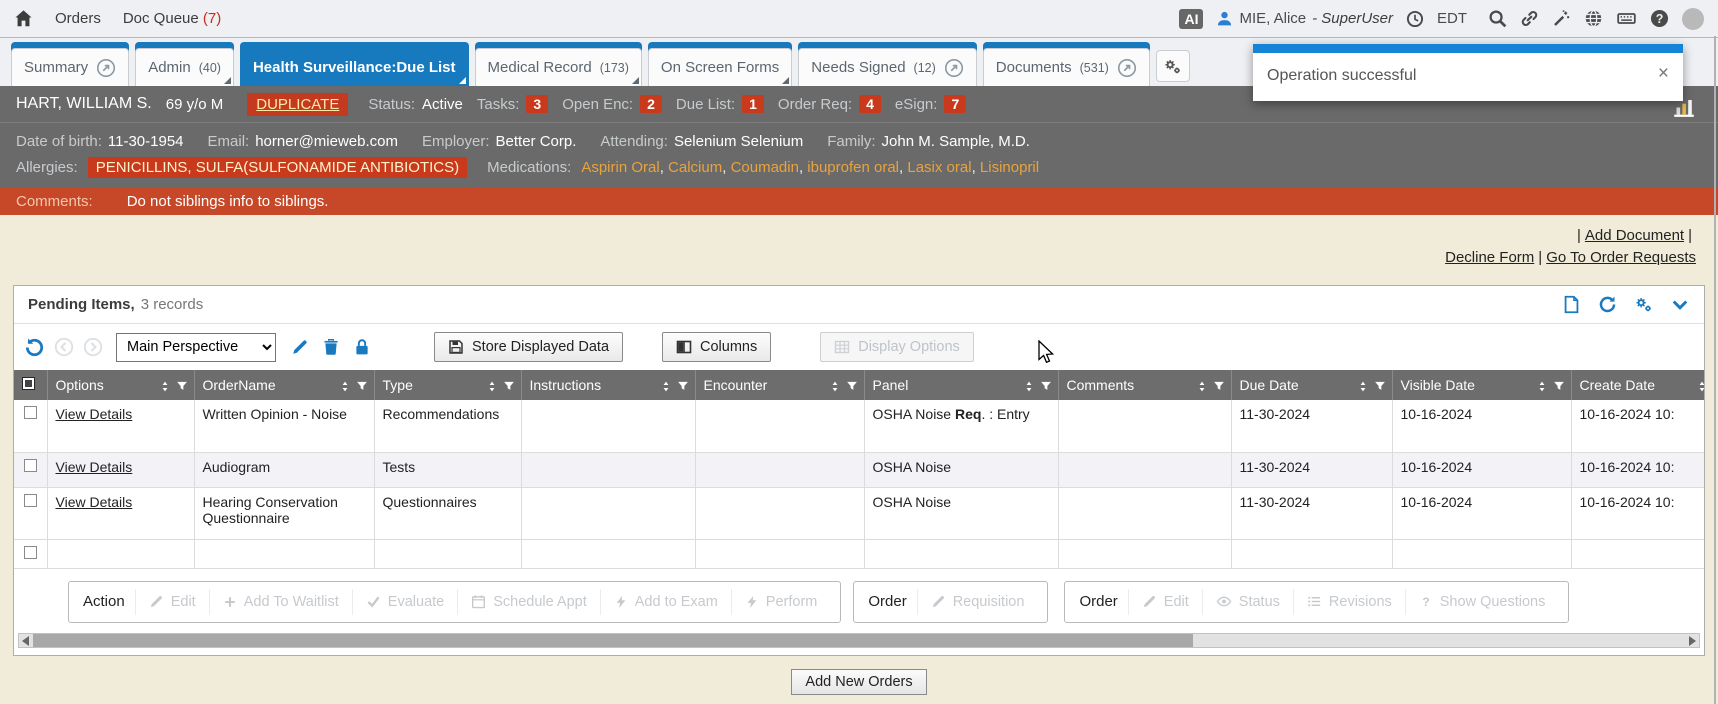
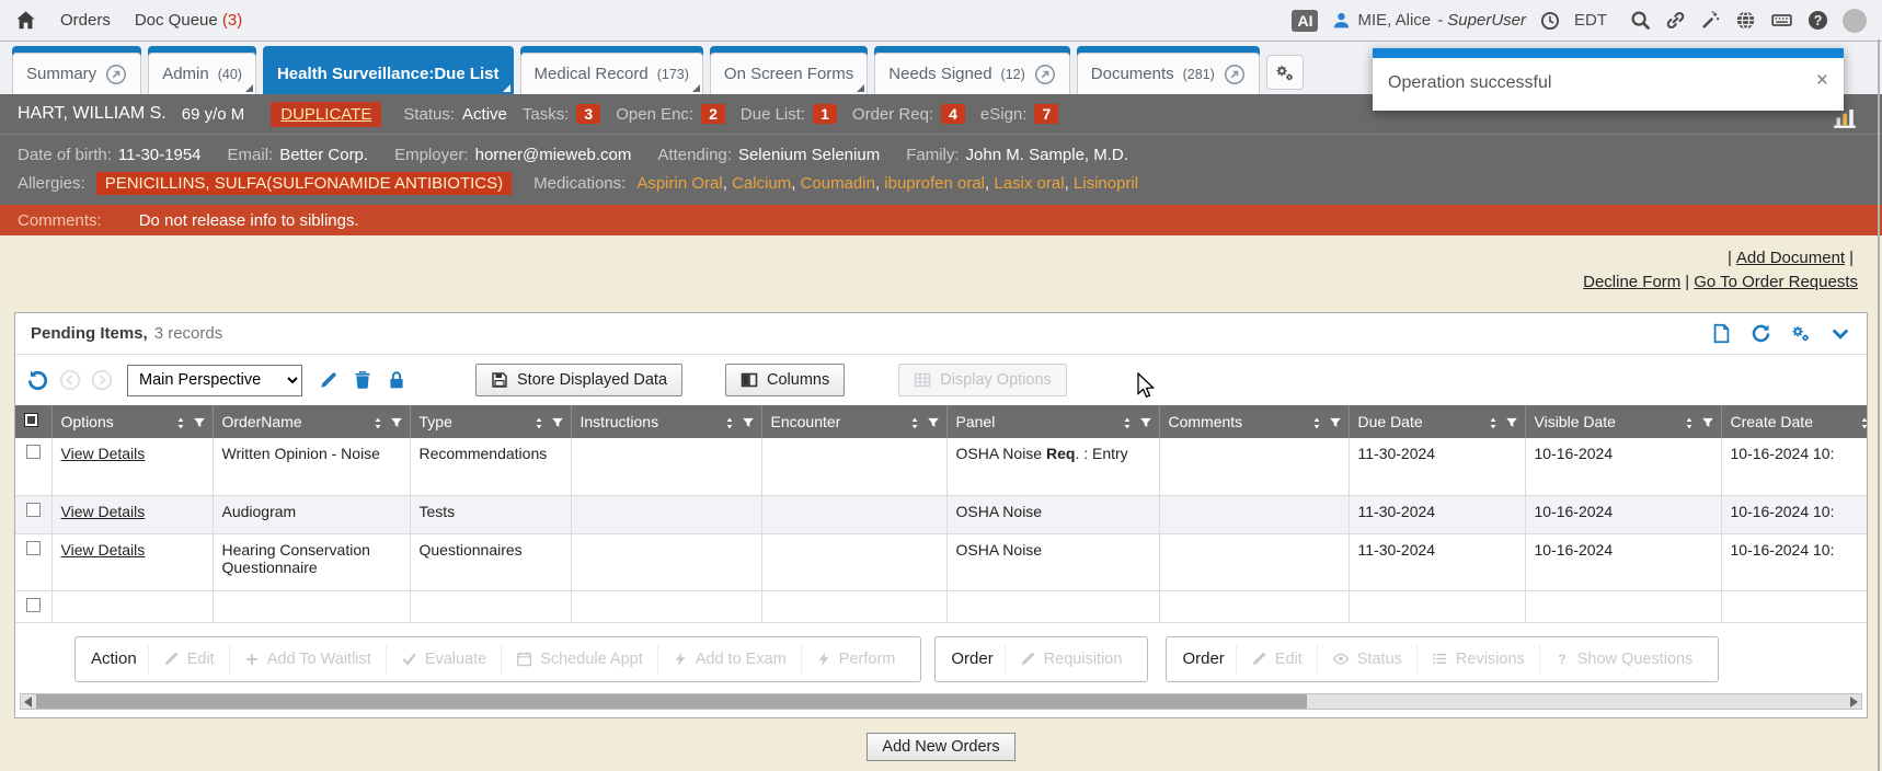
  Orders
- Doc Queue (7)
+ Doc Queue (3)
  AI
  MIE, Alice
  - SuperUser
  EDT
  Summary
  Admin
  (40)
  Health Surveillance:Due List
  Medical Record
  (173)
  On Screen Forms
  Needs Signed
  (12)
  Documents
- (531)
+ (281)
  HART, WILLIAM S.
  69 y/o M
  DUPLICATE
  Status:
  Active
  Tasks:
  3
  Open Enc:
  2
  Due List:
  1
  Order Req:
  4
  eSign:
  7
  Date of birth:
  11-30-1954
  Email:
- horner@mieweb.com
+ Better Corp.
  Employer:
- Better Corp.
+ horner@mieweb.com
  Attending:
  Selenium Selenium
  Family:
  John M. Sample, M.D.
  Allergies:
  PENICILLINS, SULFA(SULFONAMIDE ANTIBIOTICS)
  Medications:
  Aspirin Oral, Calcium, Coumadin, ibuprofen oral, Lasix oral, Lisinopril
  Comments:
- Do not siblings info to siblings.
+ Do not release info to siblings.
  | Add Document |
  Decline Form | Go To Order Requests
  Pending Items,
  3 records
  Main Perspective
  Store Displayed Data
  Columns
  Display Options
  	Options	OrderName	Type	Instructions	Encounter	Panel	Comments	Due Date	Visible Date	Create Date
  	View Details	Written Opinion - Noise	Recommendations			OSHA Noise Req. : Entry		11-30-2024	10-16-2024	10-16-2024 10:
  	View Details	Audiogram	Tests			OSHA Noise		11-30-2024	10-16-2024	10-16-2024 10:
  	View Details	Hearing Conservation Questionnaire	Questionnaires			OSHA Noise		11-30-2024	10-16-2024	10-16-2024 10:
  Action
  Edit
  Add To Waitlist
  Evaluate
  Schedule Appt
  Add to Exam
  Perform
  Order
  Requisition
  Order
  Edit
  Status
  Revisions
  Show Questions
  Add New Orders
  Operation successful
  ×
